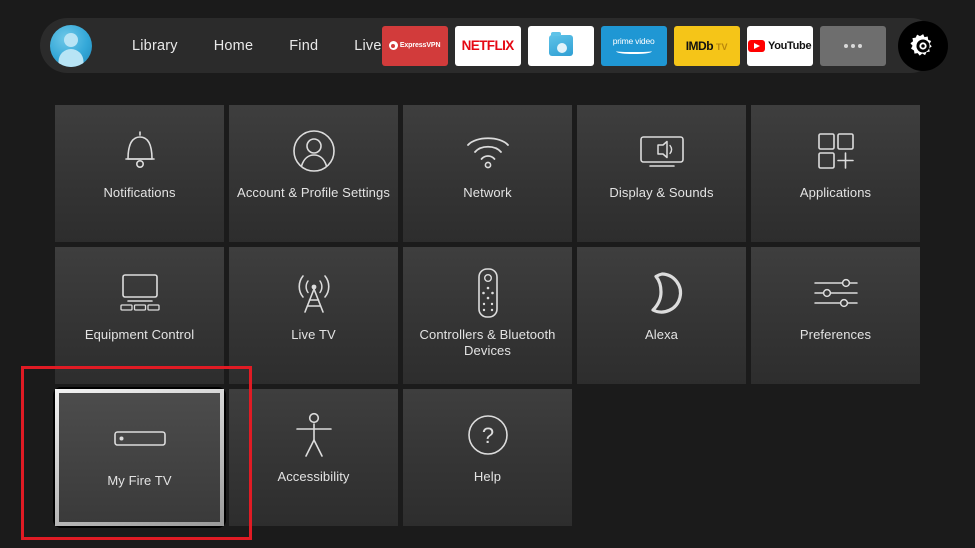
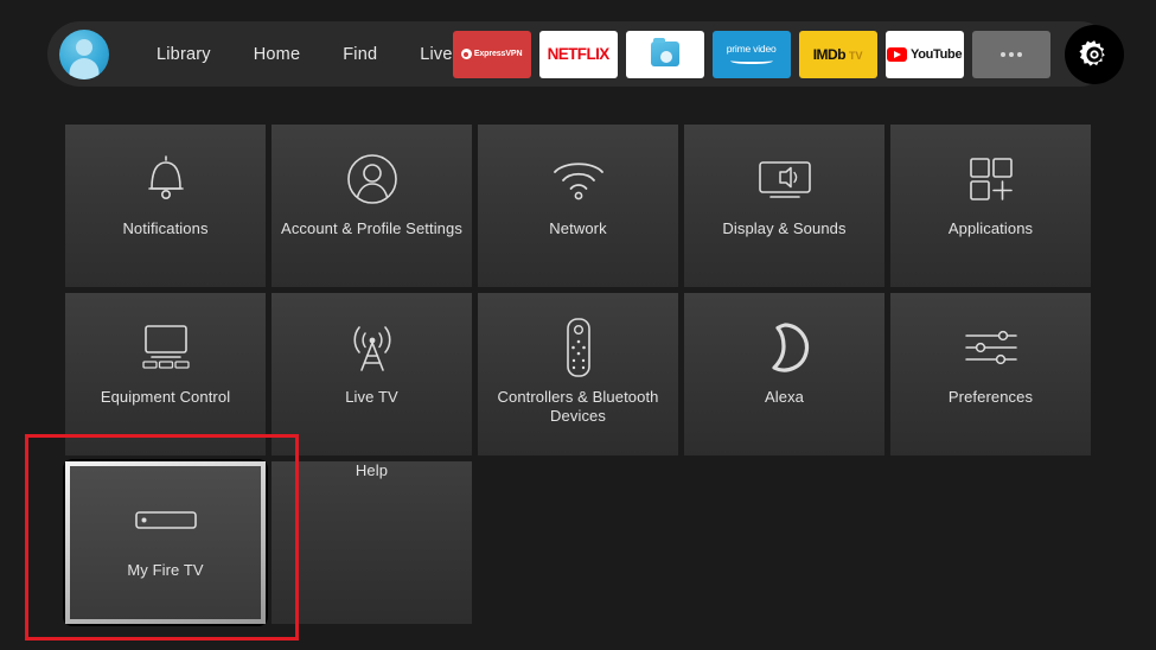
  Library
  Home
  Find
  Live
  NETFLIX
  prime video
  IMDb
  TV
  YouTube
  Notifications
  Account & Profile Settings
  Network
  Display & Sounds
  Applications
  Equipment Control
  Live TV
  Controllers & Bluetooth Devices
  Alexa
  Preferences
  My Fire TV
- Accessibility
- ?
  Help
